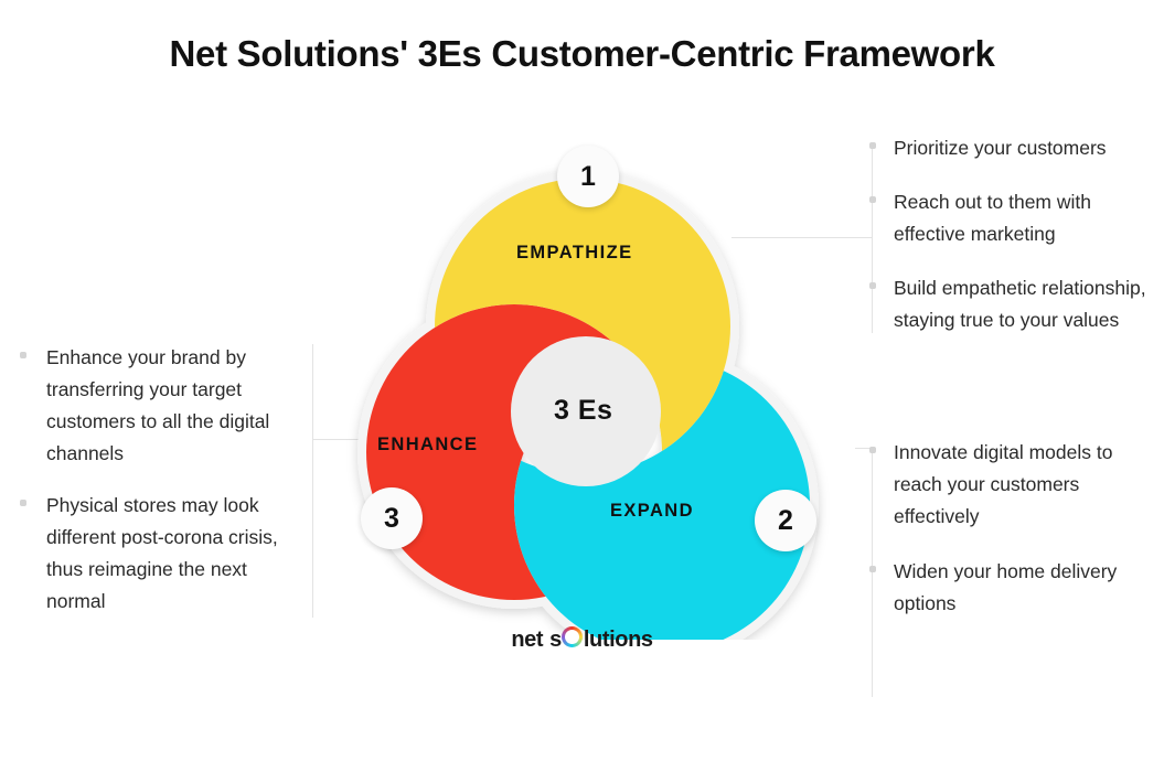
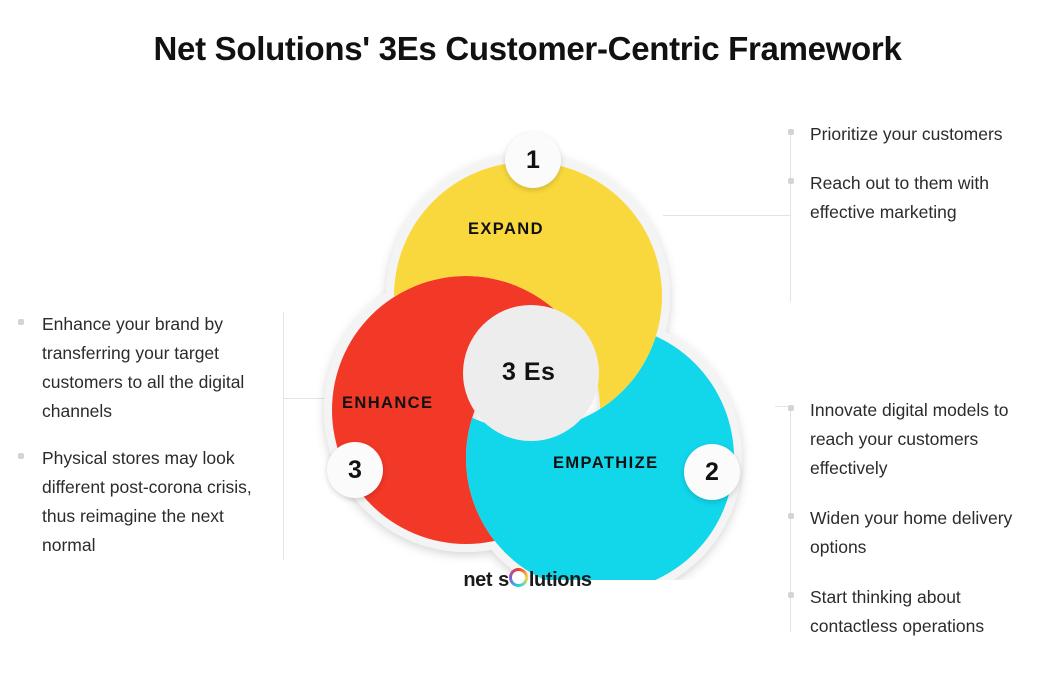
  Net Solutions' 3Es Customer-Centric Framework
  Enhance your brand by transferring your target customers to all the digital channels
  Physical stores may look different post-corona crisis, thus reimagine the next normal
  Prioritize your customers
  Reach out to them with effective marketing
- Build empathetic relationship, staying true to your values
  Innovate digital models to reach your customers effectively
  Widen your home delivery options
+ Start thinking about contactless operations
- EMPATHIZE
+ EXPAND
  ENHANCE
- EXPAND
+ EMPATHIZE
  3 Es
  1
  2
  3
  net s lutions
